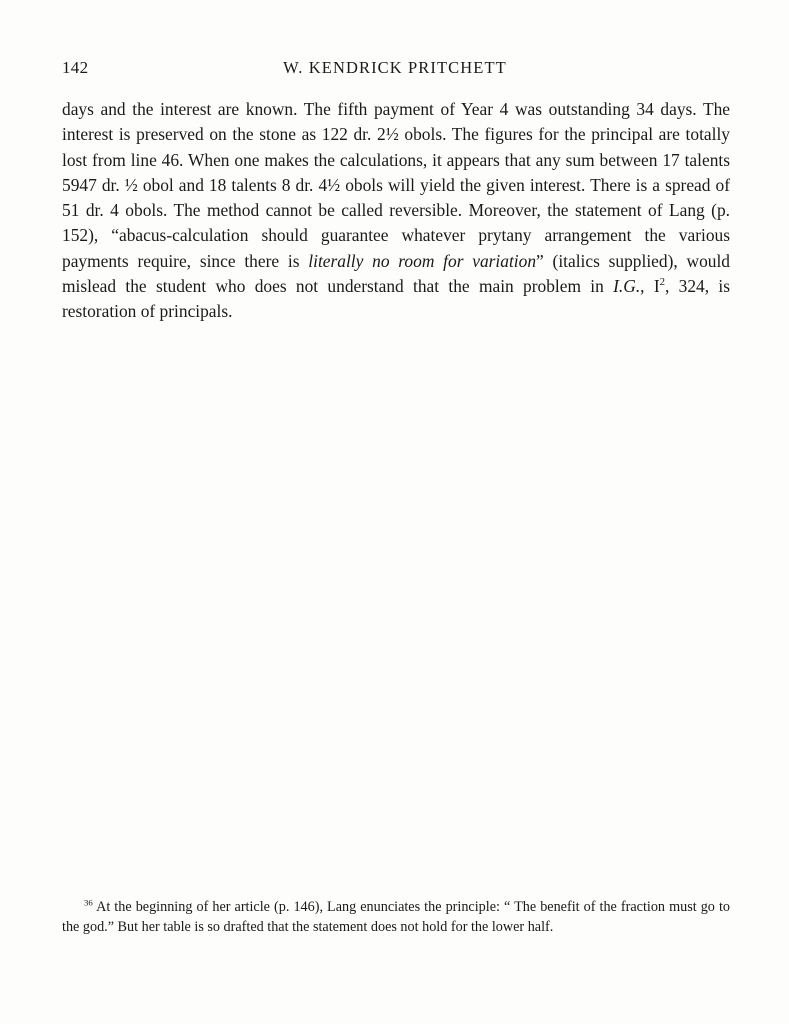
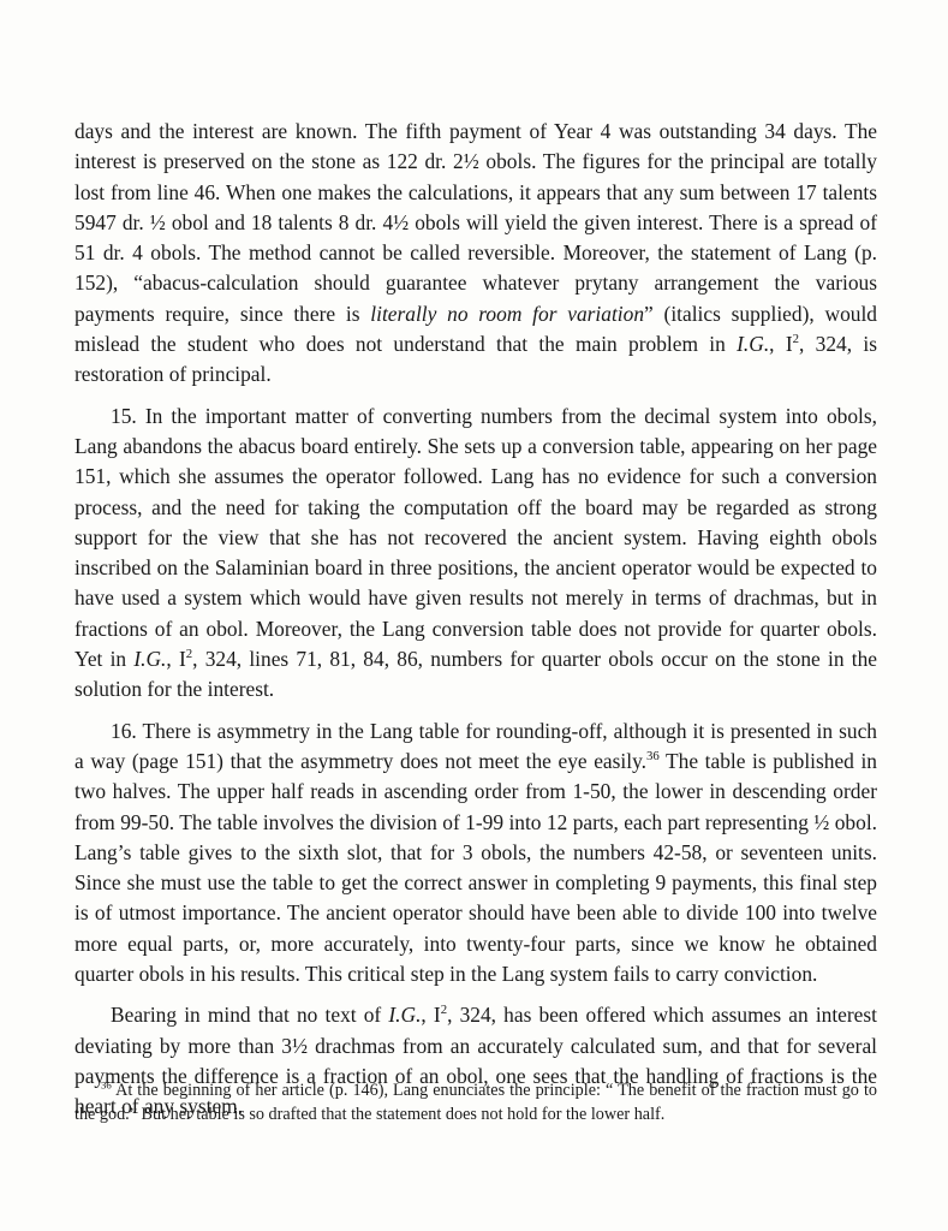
- 142
- W. KENDRICK PRITCHETT
- days and the interest are known. The fifth payment of Year 4 was outstanding 34 days. The interest is preserved on the stone as 122 dr. 2½ obols. The figures for the principal are totally lost from line 46. When one makes the calculations, it appears that any sum between 17 talents 5947 dr. ½ obol and 18 talents 8 dr. 4½ obols will yield the given interest. There is a spread of 51 dr. 4 obols. The method cannot be called reversible. Moreover, the statement of Lang (p. 152), “abacus-calculation should guarantee whatever prytany arrangement the various payments require, since there is literally no room for variation” (italics supplied), would mislead the student who does not understand that the main problem in I.G., I2, 324, is restoration of principals.
+ days and the interest are known. The fifth payment of Year 4 was outstanding 34 days. The interest is preserved on the stone as 122 dr. 2½ obols. The figures for the principal are totally lost from line 46. When one makes the calculations, it appears that any sum between 17 talents 5947 dr. ½ obol and 18 talents 8 dr. 4½ obols will yield the given interest. There is a spread of 51 dr. 4 obols. The method cannot be called reversible. Moreover, the statement of Lang (p. 152), “abacus-calculation should guarantee whatever prytany arrangement the various payments require, since there is literally no room for variation” (italics supplied), would mislead the student who does not understand that the main problem in I.G., I2, 324, is restoration of principal.
+ 15. In the important matter of converting numbers from the decimal system into obols, Lang abandons the abacus board entirely. She sets up a conversion table, appearing on her page 151, which she assumes the operator followed. Lang has no evidence for such a conversion process, and the need for taking the computation off the board may be regarded as strong support for the view that she has not recovered the ancient system. Having eighth obols inscribed on the Salaminian board in three positions, the ancient operator would be expected to have used a system which would have given results not merely in terms of drachmas, but in fractions of an obol. Moreover, the Lang conversion table does not provide for quarter obols. Yet in I.G., I2, 324, lines 71, 81, 84, 86, numbers for quarter obols occur on the stone in the solution for the interest.
+ 16. There is asymmetry in the Lang table for rounding-off, although it is presented in such a way (page 151) that the asymmetry does not meet the eye easily.36 The table is published in two halves. The upper half reads in ascending order from 1-50, the lower in descending order from 99-50. The table involves the division of 1-99 into 12 parts, each part representing ½ obol. Lang’s table gives to the sixth slot, that for 3 obols, the numbers 42-58, or seventeen units. Since she must use the table to get the correct answer in completing 9 payments, this final step is of utmost importance. The ancient operator should have been able to divide 100 into twelve more equal parts, or, more accurately, into twenty-four parts, since we know he obtained quarter obols in his results. This critical step in the Lang system fails to carry conviction.
+ Bearing in mind that no text of I.G., I2, 324, has been offered which assumes an interest deviating by more than 3½ drachmas from an accurately calculated sum, and that for several payments the difference is a fraction of an obol, one sees that the handling of fractions is the heart of any system.
  36 At the beginning of her article (p. 146), Lang enunciates the principle: “ The benefit of the fraction must go to the god.” But her table is so drafted that the statement does not hold for the lower half.
